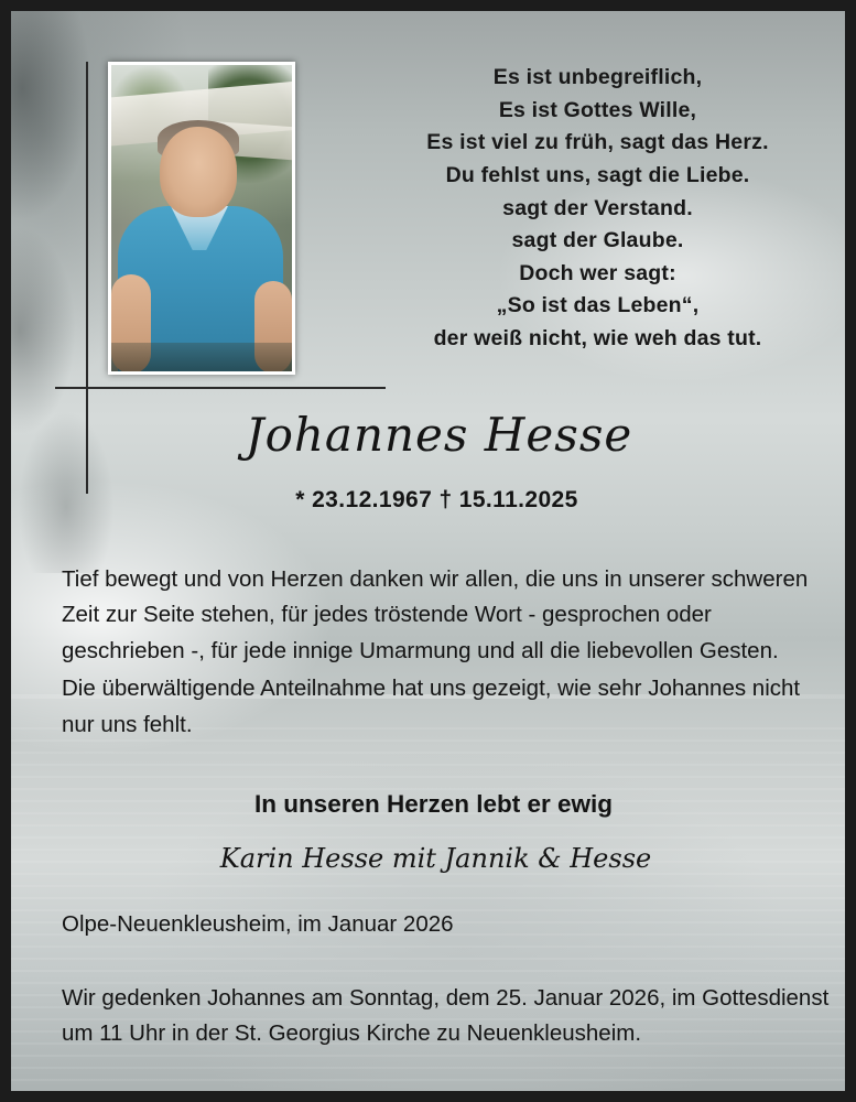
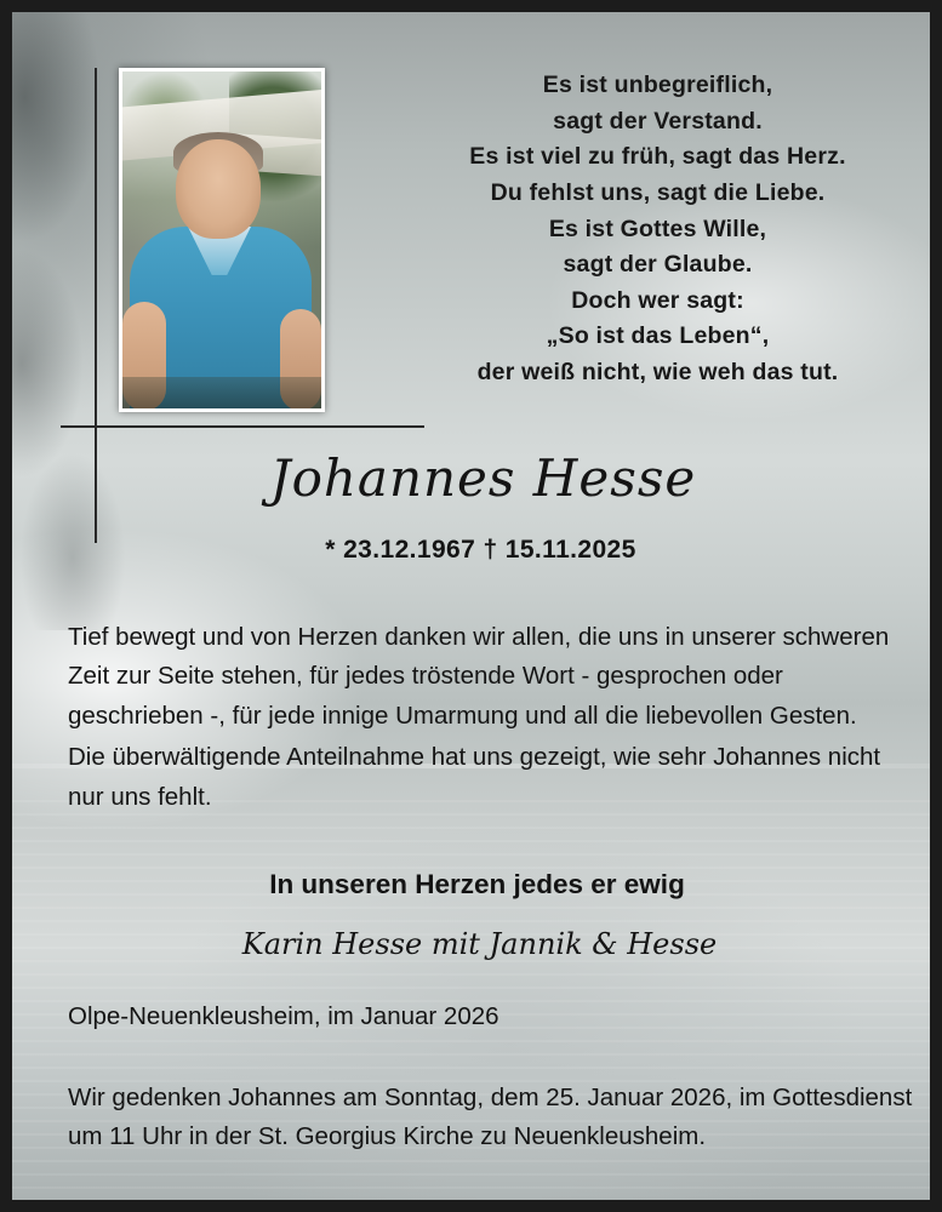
  Es ist unbegreiflich,
- Es ist Gottes Wille,
+ sagt der Verstand.
  Es ist viel zu früh, sagt das Herz.
  Du fehlst uns, sagt die Liebe.
- sagt der Verstand.
+ Es ist Gottes Wille,
  sagt der Glaube.
  Doch wer sagt:
  „So ist das Leben“,
  der weiß nicht, wie weh das tut.
  Johannes Hesse
  * 23.12.1967 † 15.11.2025
  Tief bewegt und von Herzen danken wir allen, die uns in unserer schweren Zeit zur Seite stehen, für jedes tröstende Wort - gesprochen oder geschrieben -, für jede innige Umarmung und all die liebevollen Gesten.
  Die überwältigende Anteilnahme hat uns gezeigt, wie sehr Johannes nicht nur uns fehlt.
- In unseren Herzen lebt er ewig
+ In unseren Herzen jedes er ewig
  Karin Hesse mit Jannik & Hesse
  Olpe-Neuenkleusheim, im Januar 2026
  Wir gedenken Johannes am Sonntag, dem 25. Januar 2026, im Gottesdienst um 11 Uhr in der St. Georgius Kirche zu Neuenkleusheim.
